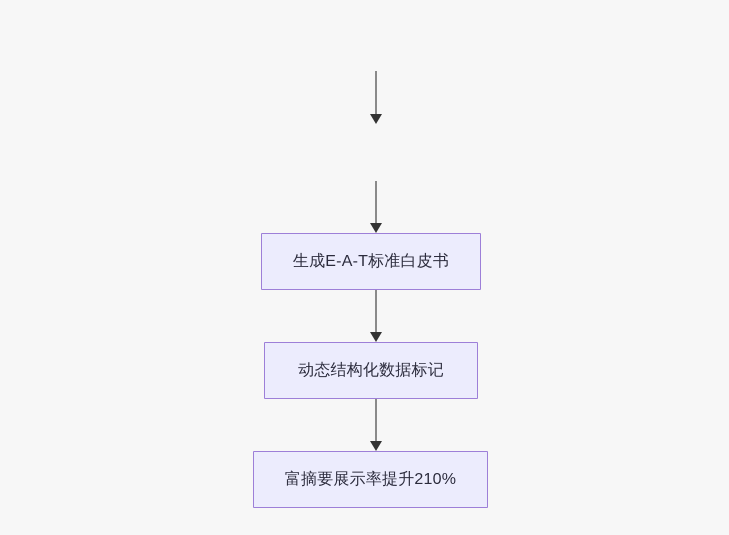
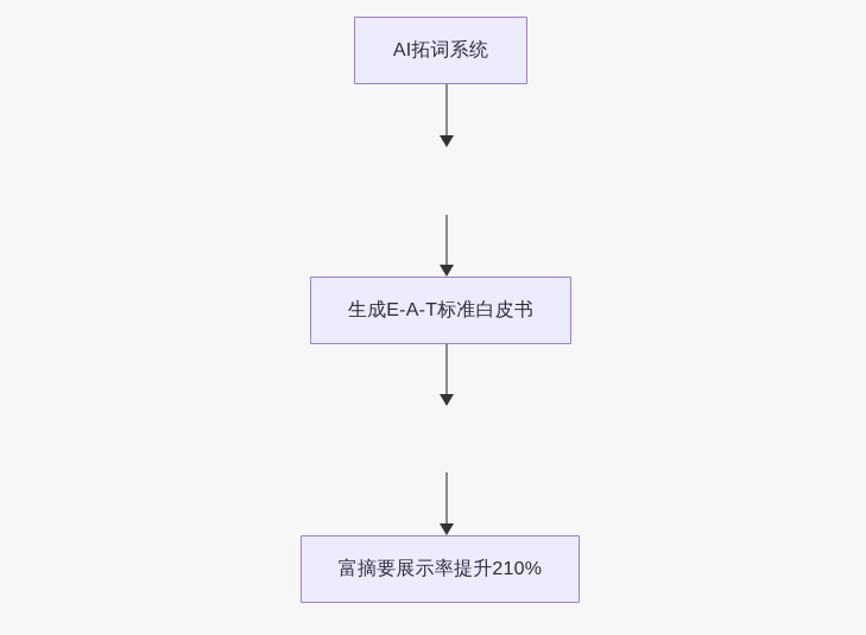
+ AI拓词系统
  生成E-A-T标准白皮书
- 动态结构化数据标记
  富摘要展示率提升210%
